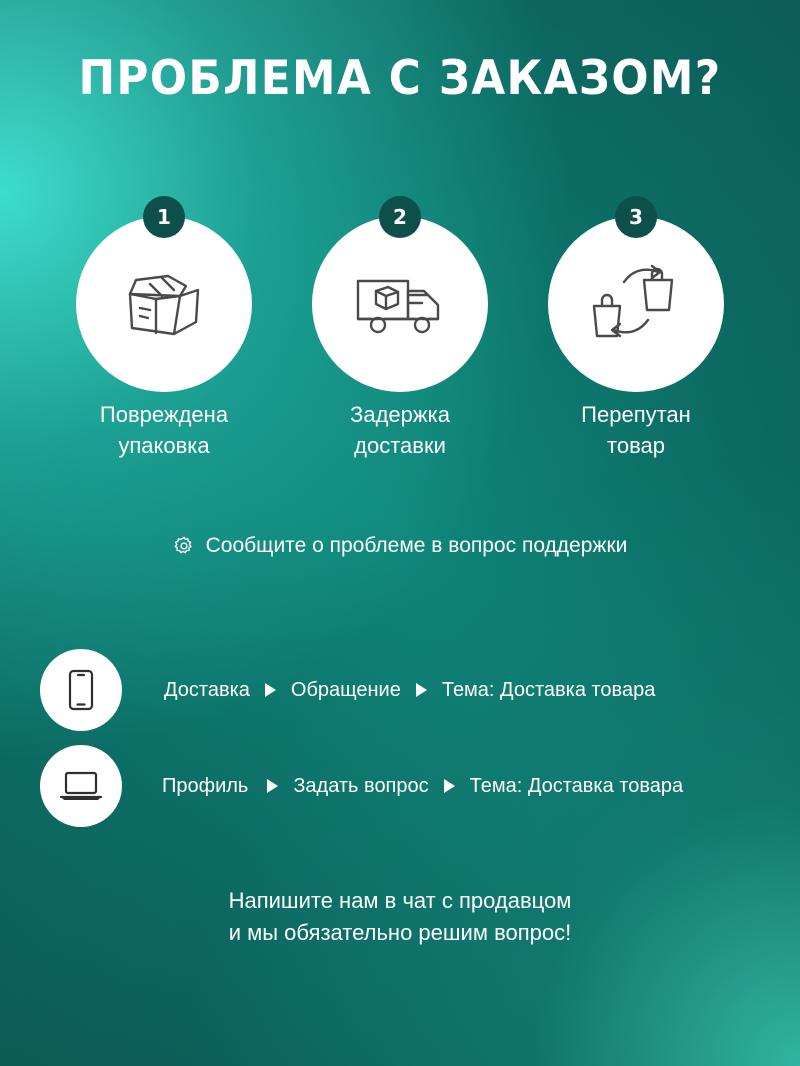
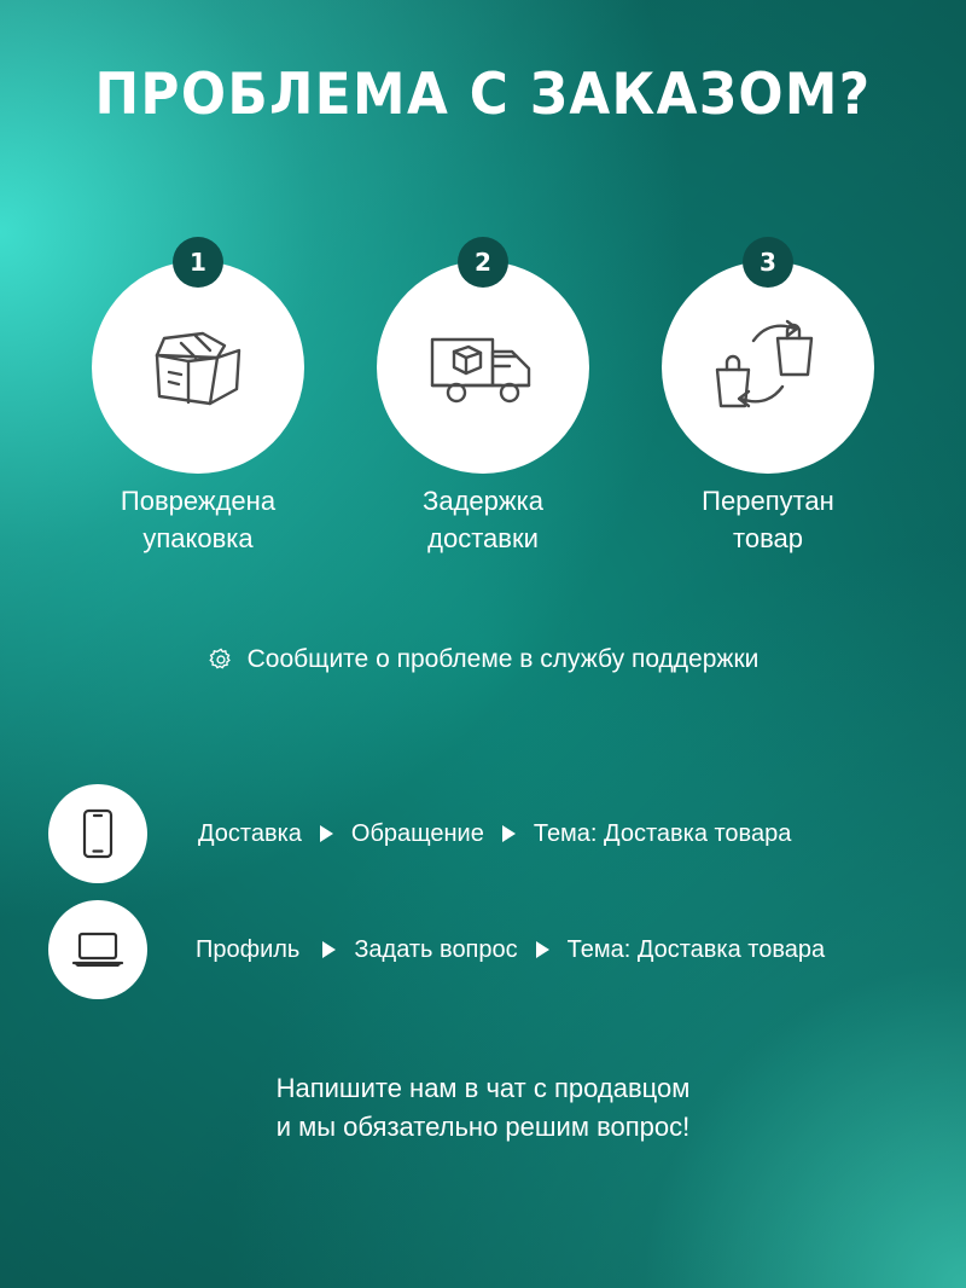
  ПРОБЛЕМА С ЗАКАЗОМ?
  1
  Повреждена
  упаковка
  2
  Задержка
  доставки
  3
  Перепутан
  товар
- Сообщите о проблеме в вопрос поддержки
+ Сообщите о проблеме в службу поддержки
  Доставка
  Обращение
  Тема: Доставка товара
  Профиль
  Задать вопрос
  Тема: Доставка товара
  Напишите нам в чат с продавцом
  и мы обязательно решим вопрос!
